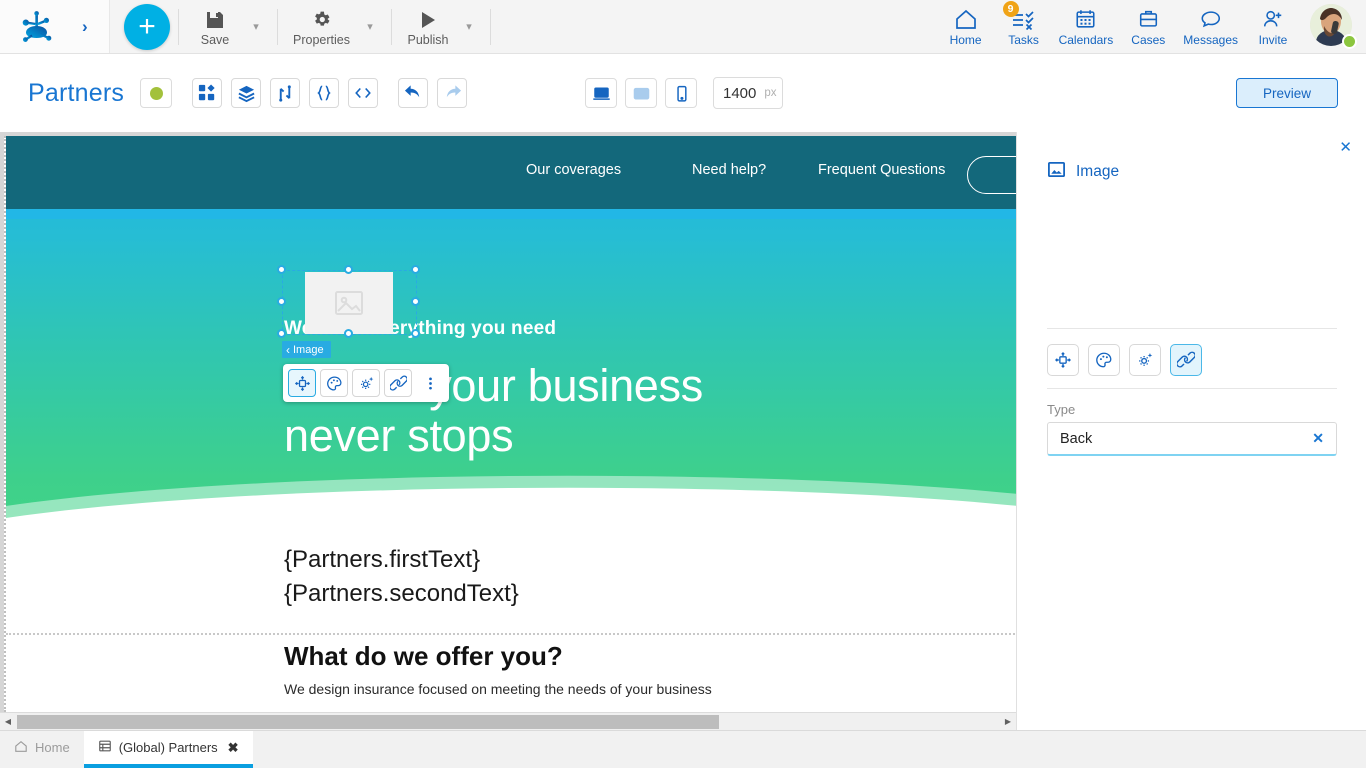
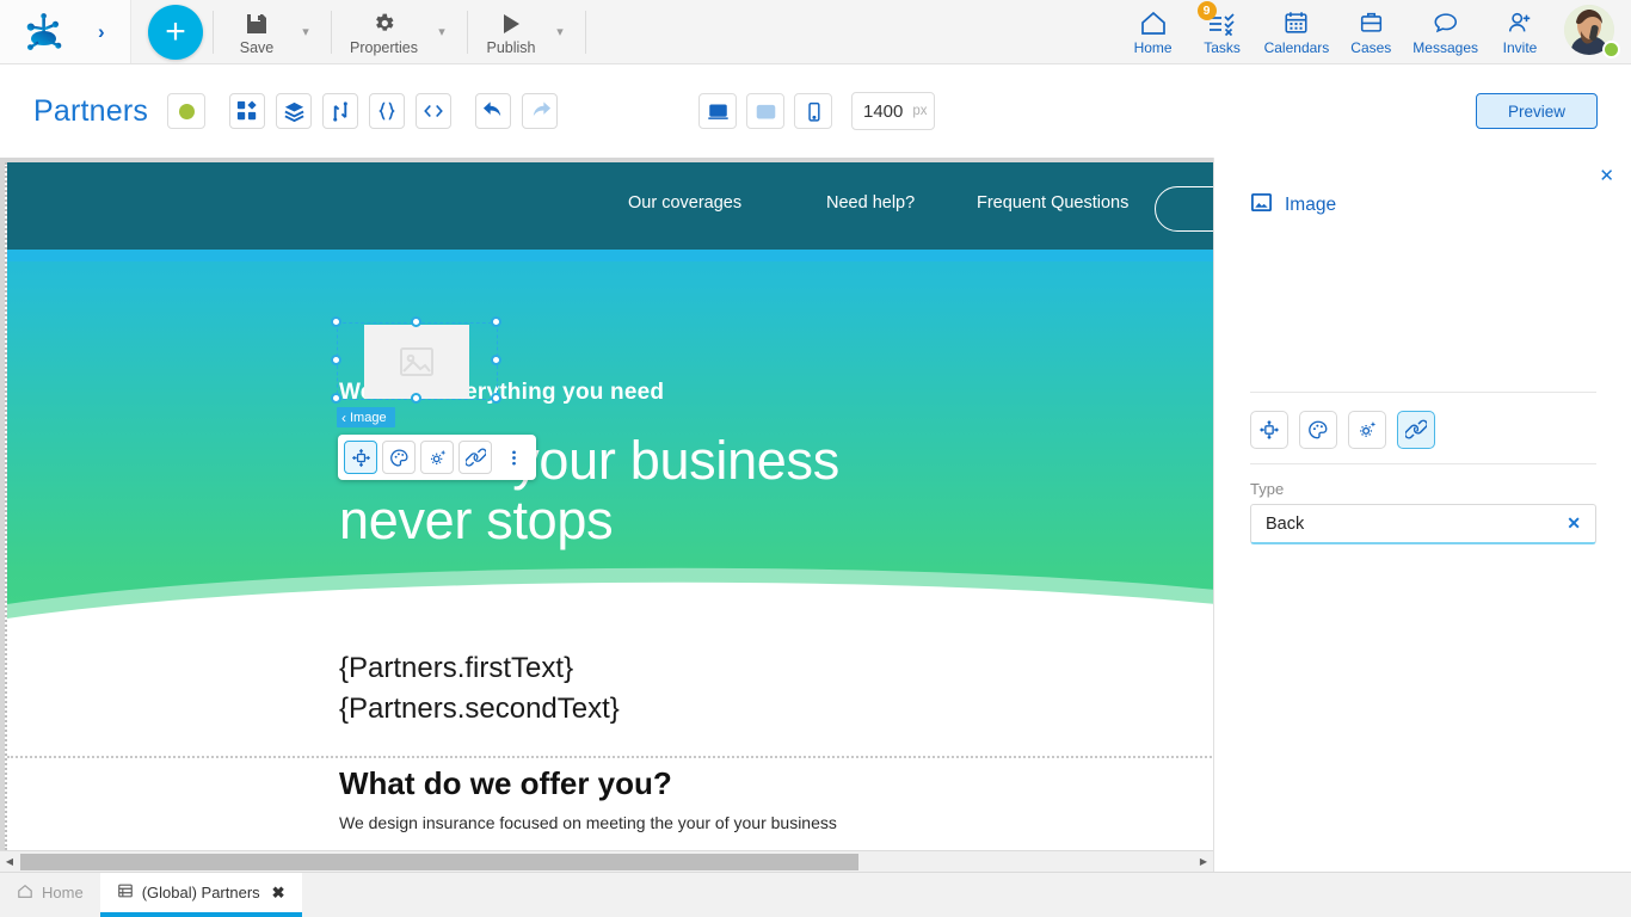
  ›
  +
  Save
  ▾
  Properties
  ▾
  Publish
  ▾
  Home
  9
  Tasks
  Calendars
  Cases
  Messages
  Invite
  Partners
  1400
  px
  Preview
  Our coverages
  Need help?
  Frequent Questions
  never stops
  {Partners.firstText}
  {Partners.secondText}
  What do we offer you?
- We design insurance focused on meeting the needs of your business
+ We design insurance focused on meeting the your of your business
  ‹
  Image
  ◀
  ▶
  ✕
  Image
  Type
  Back
  ✕
  Home
  (Global) Partners
  ✖
